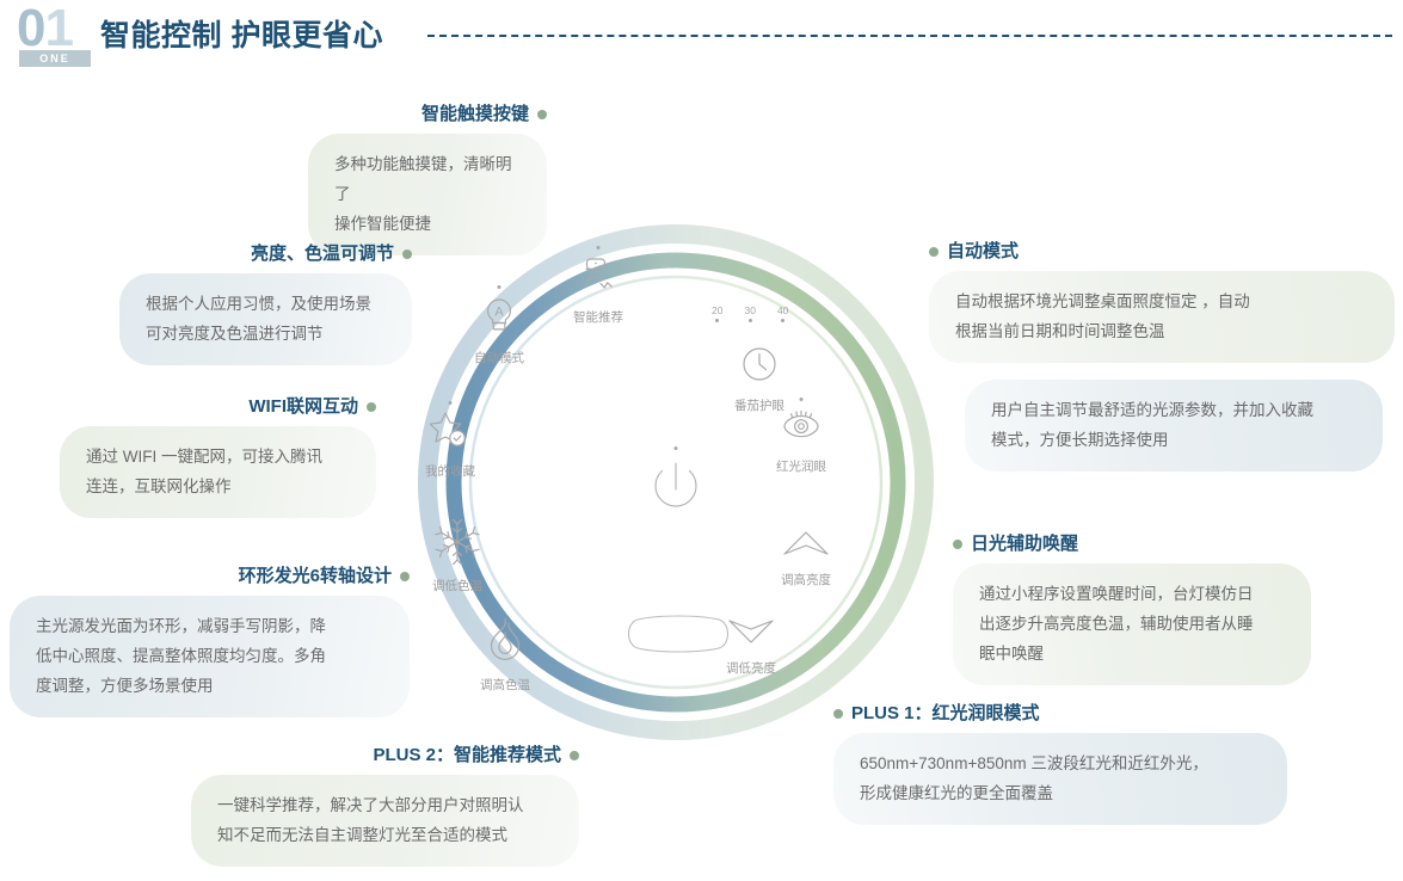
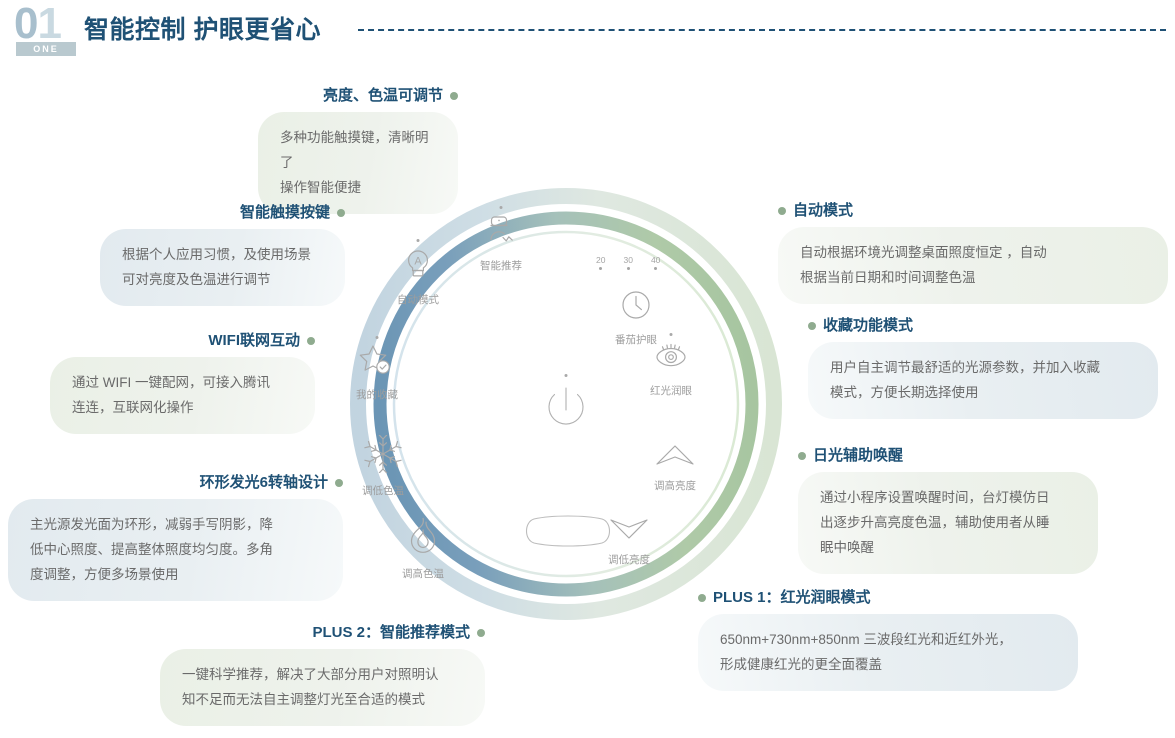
  01
  ONE
  智能控制 护眼更省心
  A
  自动模式
  智能推荐
  20
  30
  40
  番茄护眼
  我的收藏
  红光润眼
  调低色温
  调高亮度
  调高色温
  调低亮度
- 智能触摸按键
+ 亮度、色温可调节
  多种功能触摸键，清晰明了
  操作智能便捷
- 亮度、色温可调节
+ 智能触摸按键
  根据个人应用习惯，及使用场景
  可对亮度及色温进行调节
  WIFI联网互动
  通过 WIFI 一键配网，可接入腾讯
  连连，互联网化操作
  环形发光6转轴设计
  主光源发光面为环形，减弱手写阴影，降
  低中心照度、提高整体照度均匀度。多角
  度调整，方便多场景使用
  PLUS 2：智能推荐模式
  一键科学推荐，解决了大部分用户对照明认
  知不足而无法自主调整灯光至合适的模式
  自动模式
  自动根据环境光调整桌面照度恒定 ，自动
  根据当前日期和时间调整色温
+ 收藏功能模式
  用户自主调节最舒适的光源参数，并加入收藏
  模式，方便长期选择使用
  日光辅助唤醒
  通过小程序设置唤醒时间，台灯模仿日
  出逐步升高亮度色温，辅助使用者从睡
  眠中唤醒
  PLUS 1：红光润眼模式
  650nm+730nm+850nm 三波段红光和近红外光，
  形成健康红光的更全面覆盖
